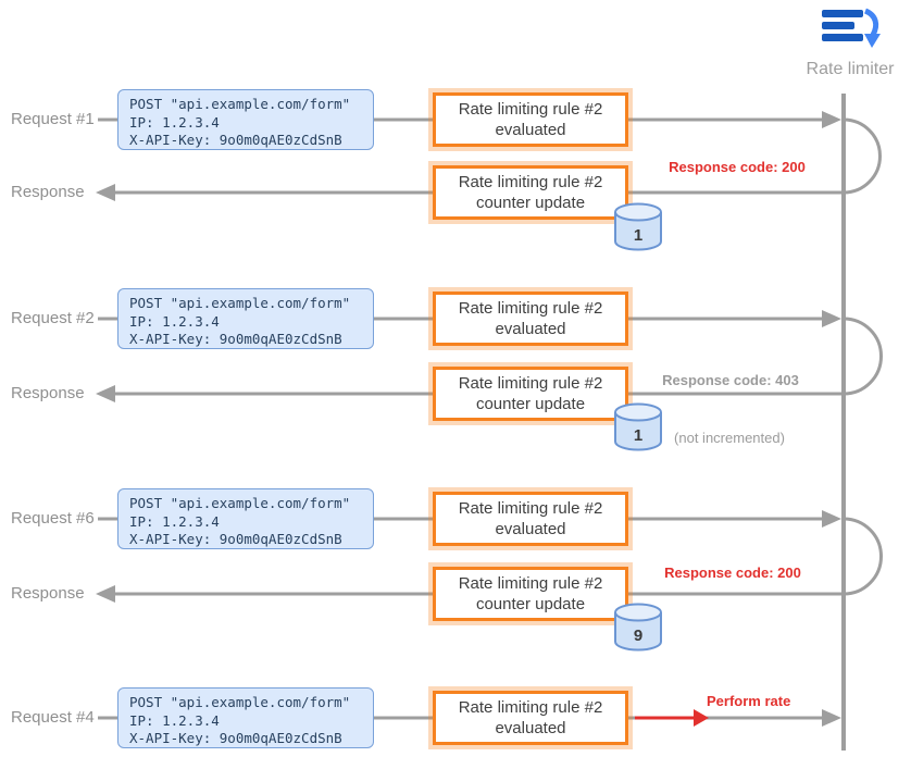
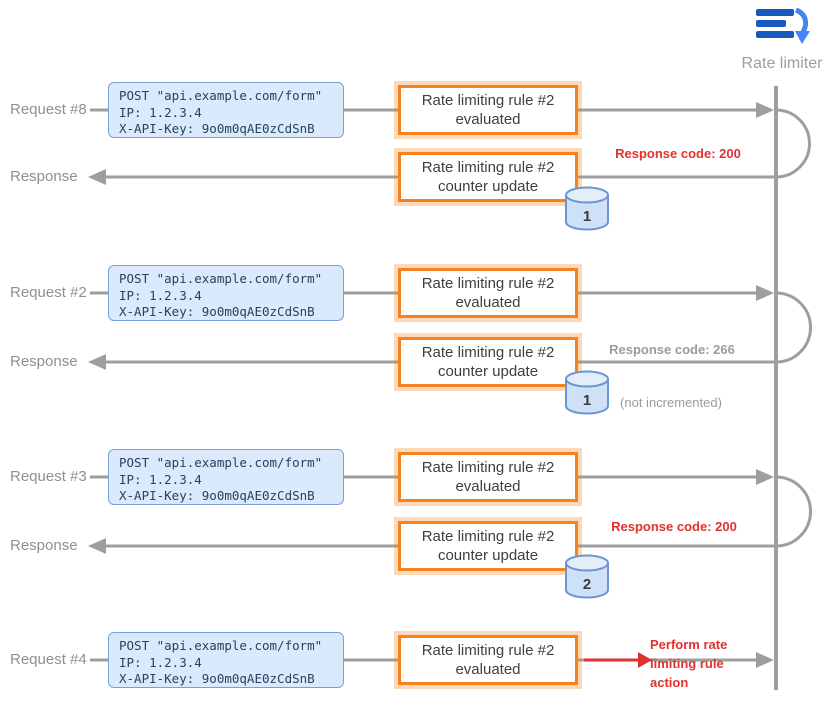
  Rate limiter
- Request #1
+ Request #8
  Response
  Request #2
  Response
- Request #6
+ Request #3
  Response
  Request #4
  POST "api.example.com/form"
  IP: 1.2.3.4
  X-API-Key: 9o0m0qAE0zCdSnB
  POST "api.example.com/form"
  IP: 1.2.3.4
  X-API-Key: 9o0m0qAE0zCdSnB
  POST "api.example.com/form"
  IP: 1.2.3.4
  X-API-Key: 9o0m0qAE0zCdSnB
  POST "api.example.com/form"
  IP: 1.2.3.4
  X-API-Key: 9o0m0qAE0zCdSnB
  Rate limiting rule #2
  evaluated
  Rate limiting rule #2
  counter update
  Rate limiting rule #2
  evaluated
  Rate limiting rule #2
  counter update
  Rate limiting rule #2
  evaluated
  Rate limiting rule #2
  counter update
  Rate limiting rule #2
  evaluated
  1
  1
- 9
+ 2
  Response code: 200
- Response code: 403
+ Response code: 266
  (not incremented)
  Response code: 200
  Perform rate
+ limiting rule action
